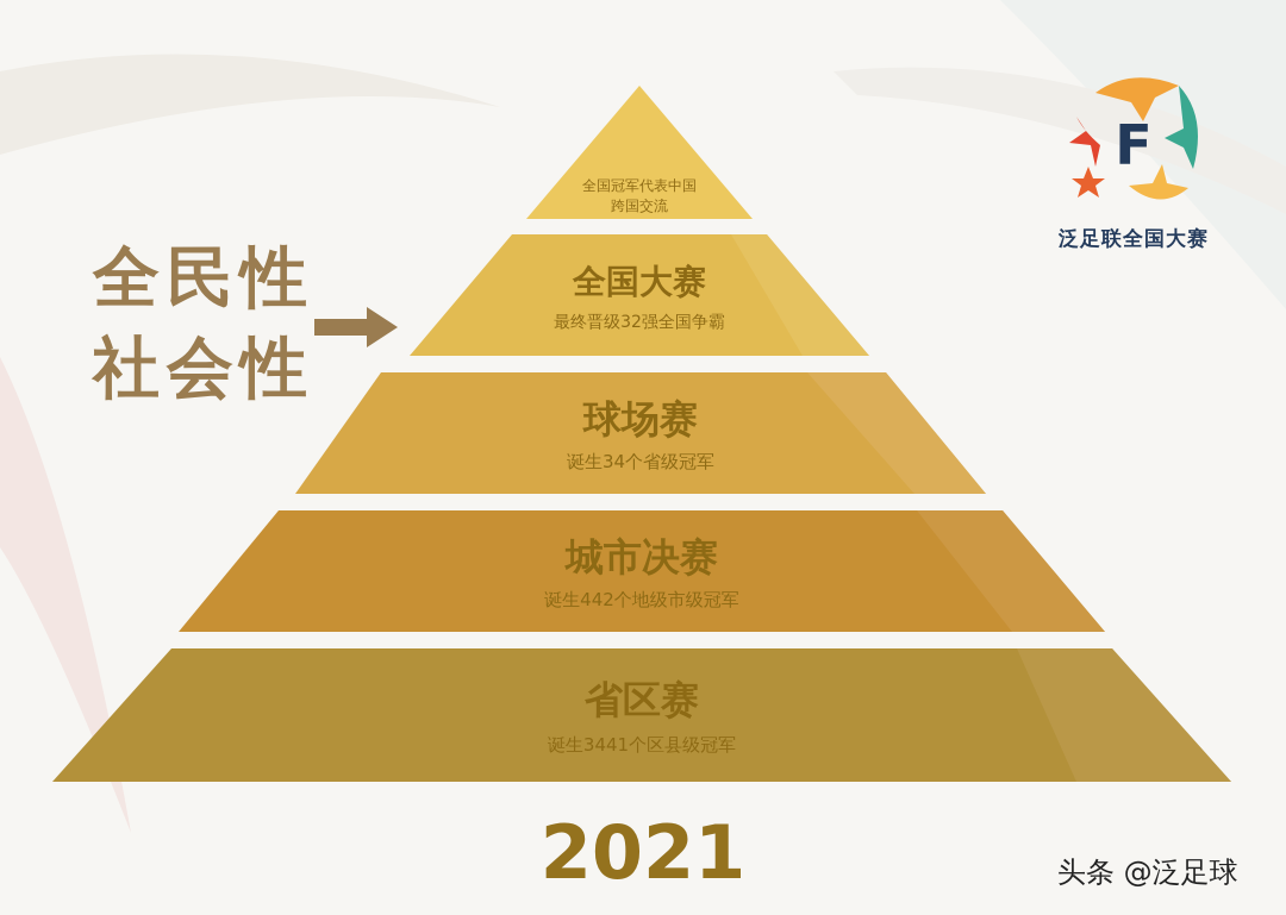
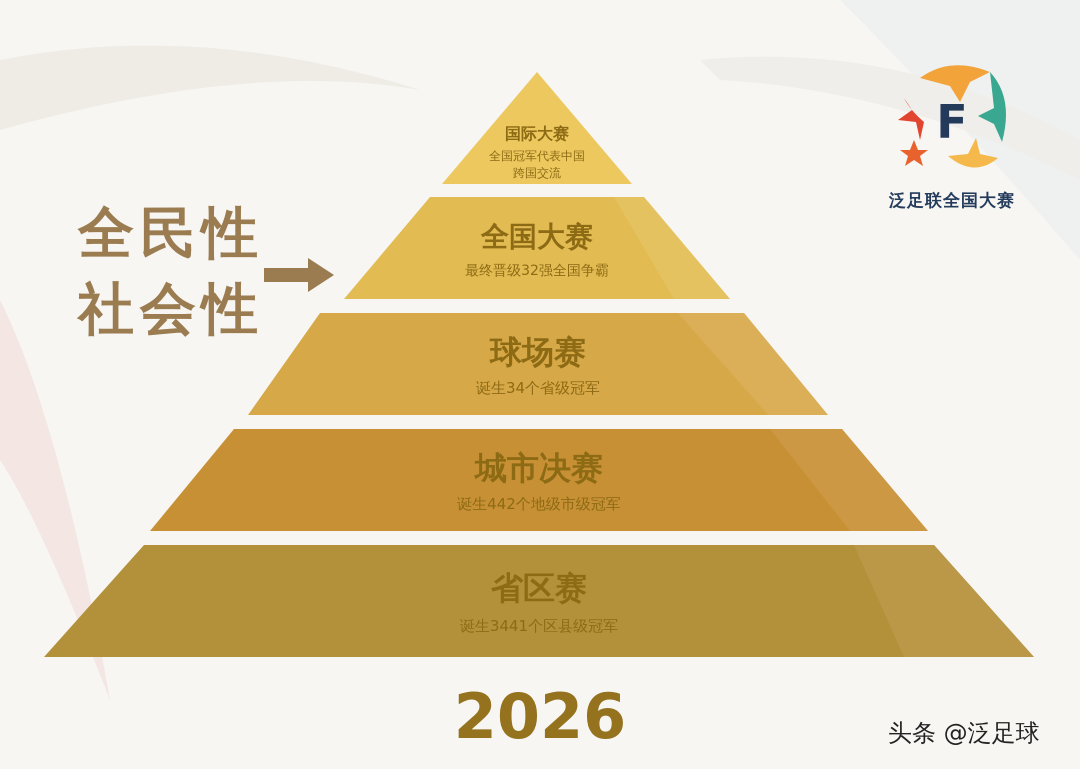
  全民性
  社会性
+ 国际大赛
  全国冠军代表中国
  跨国交流
  全国大赛
  最终晋级32强全国争霸
  球场赛
  诞生34个省级冠军
  城市决赛
  诞生442个地级市级冠军
  省区赛
  诞生3441个区县级冠军
- 2021
+ 2026
  F
  泛足联全国大赛
  头条 @泛足球
